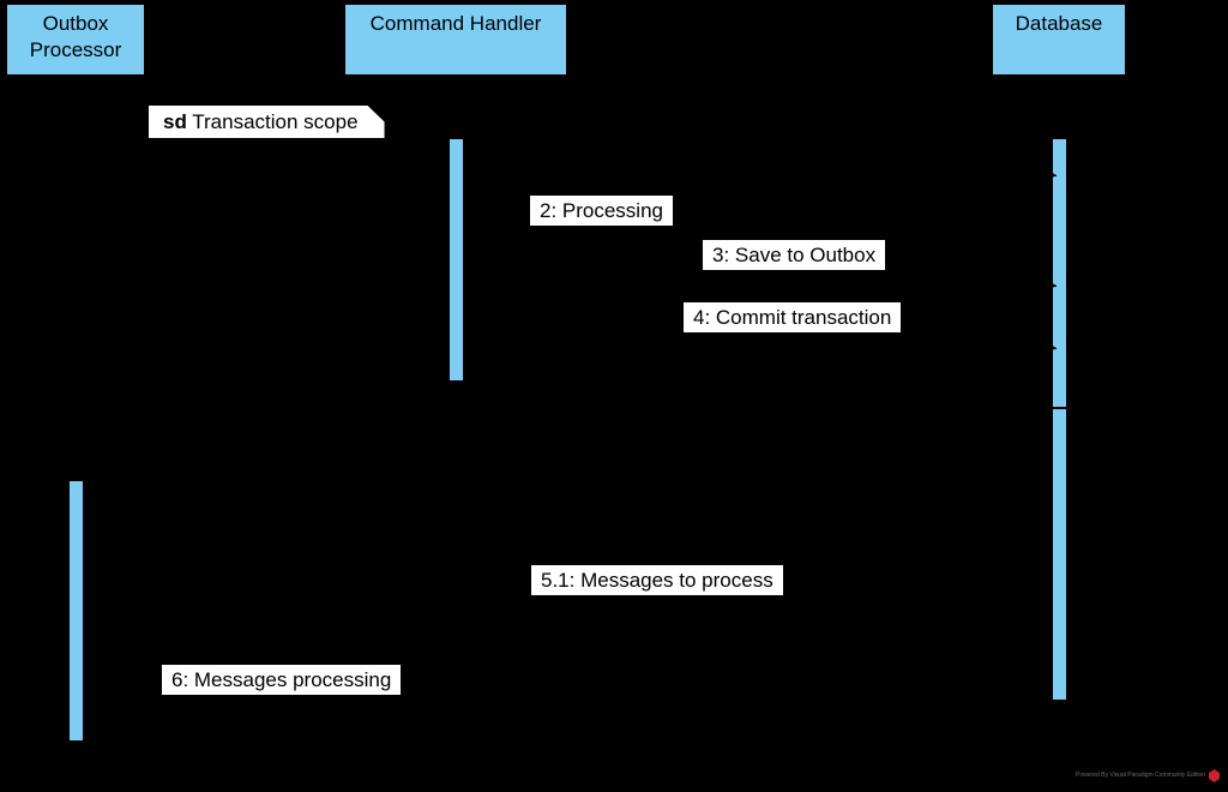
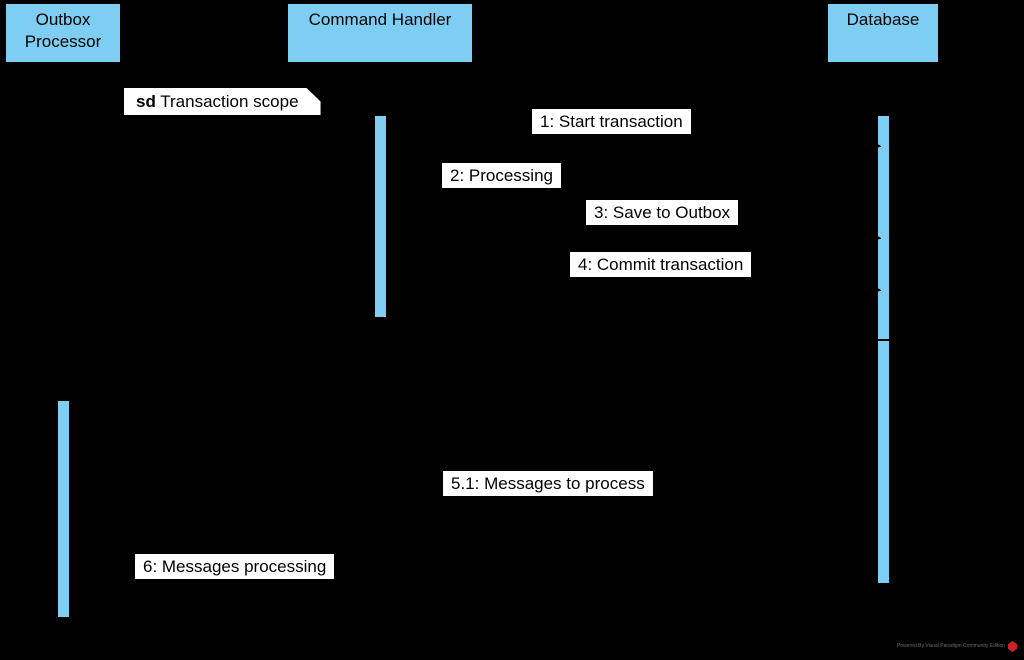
  Outbox
  Processor
  Command Handler
  Database
  sd Transaction scope
+ 1: Start transaction
  2: Processing
  3: Save to Outbox
  4: Commit transaction
  5.1: Messages to process
  6: Messages processing
